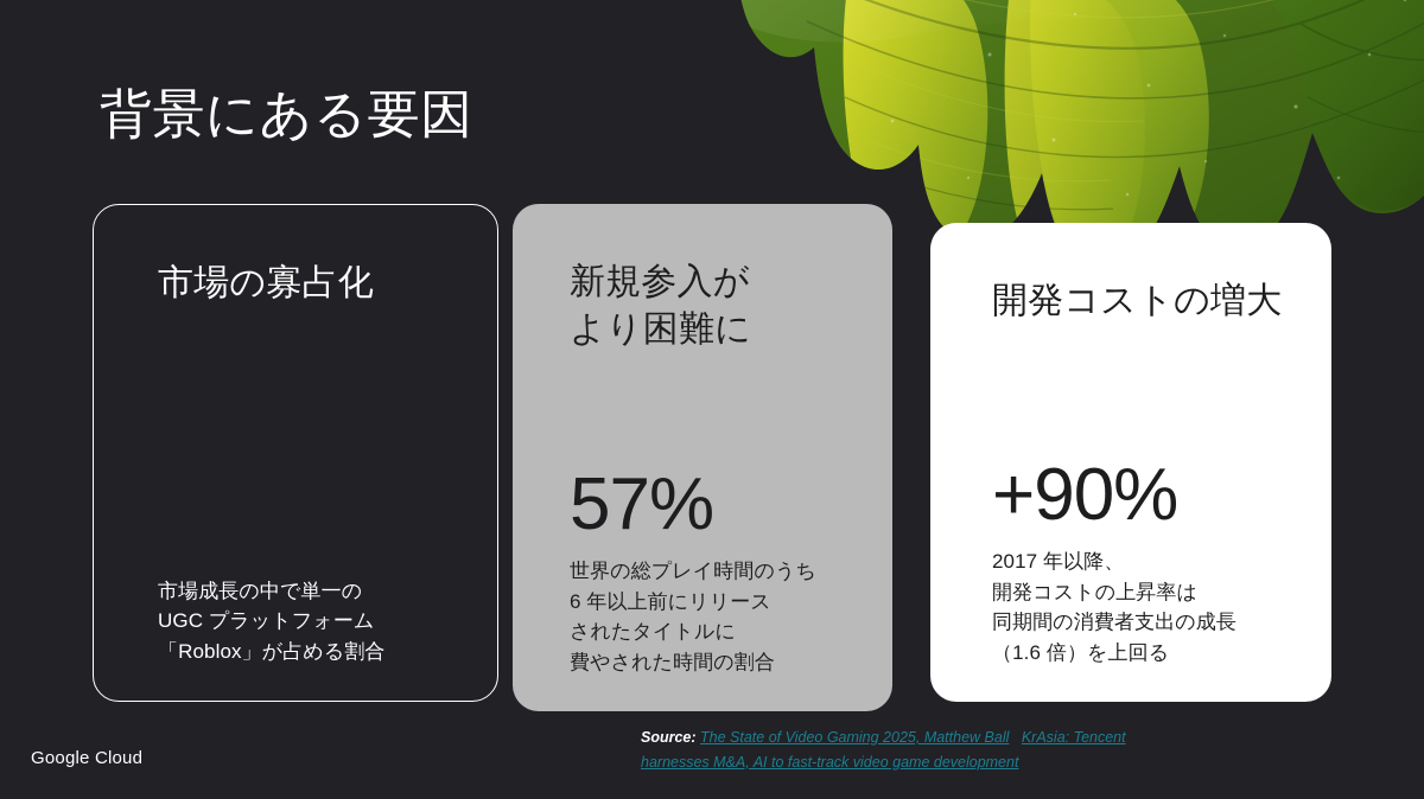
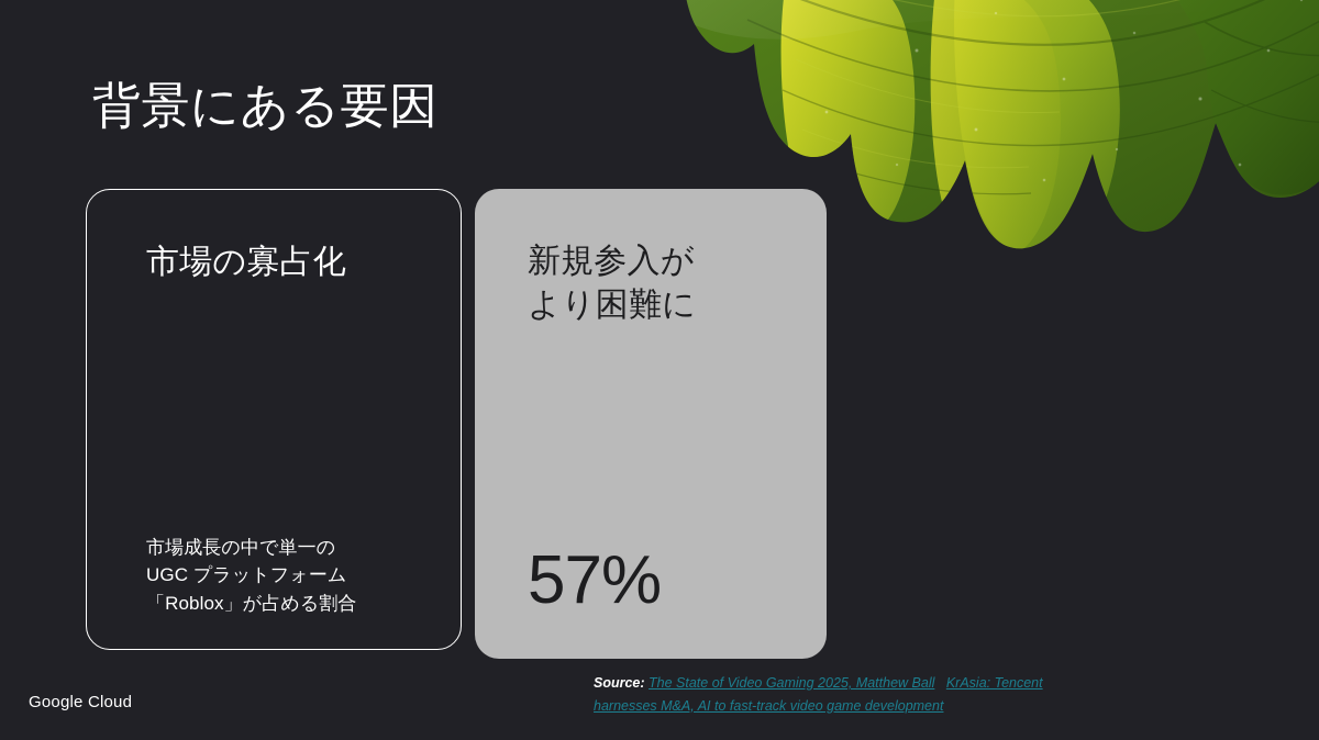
  背景にある要因
  市場の寡占化
  市場成長の中で単一の
  UGC プラットフォーム
  「Roblox」が占める割合
  新規参入が
  より困難に
  57%
- 世界の総プレイ時間のうち
- 6 年以上前にリリース
- されたタイトルに
- 費やされた時間の割合
- 開発コストの増大
- +90%
- 2017 年以降、
- 開発コストの上昇率は
- 同期間の消費者支出の成長
- （1.6 倍）を上回る
  Google Cloud
  Source: The State of Video Gaming 2025, Matthew Ball KrAsia: Tencent harnesses M&A, AI to fast-track video game development
